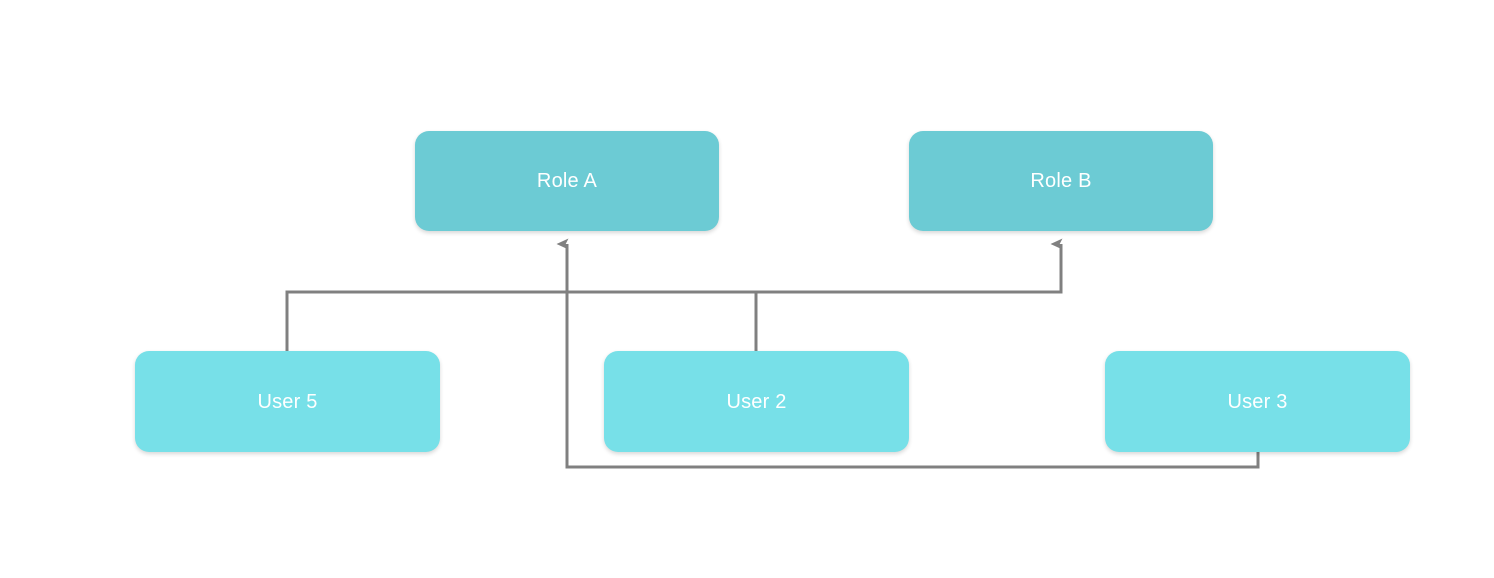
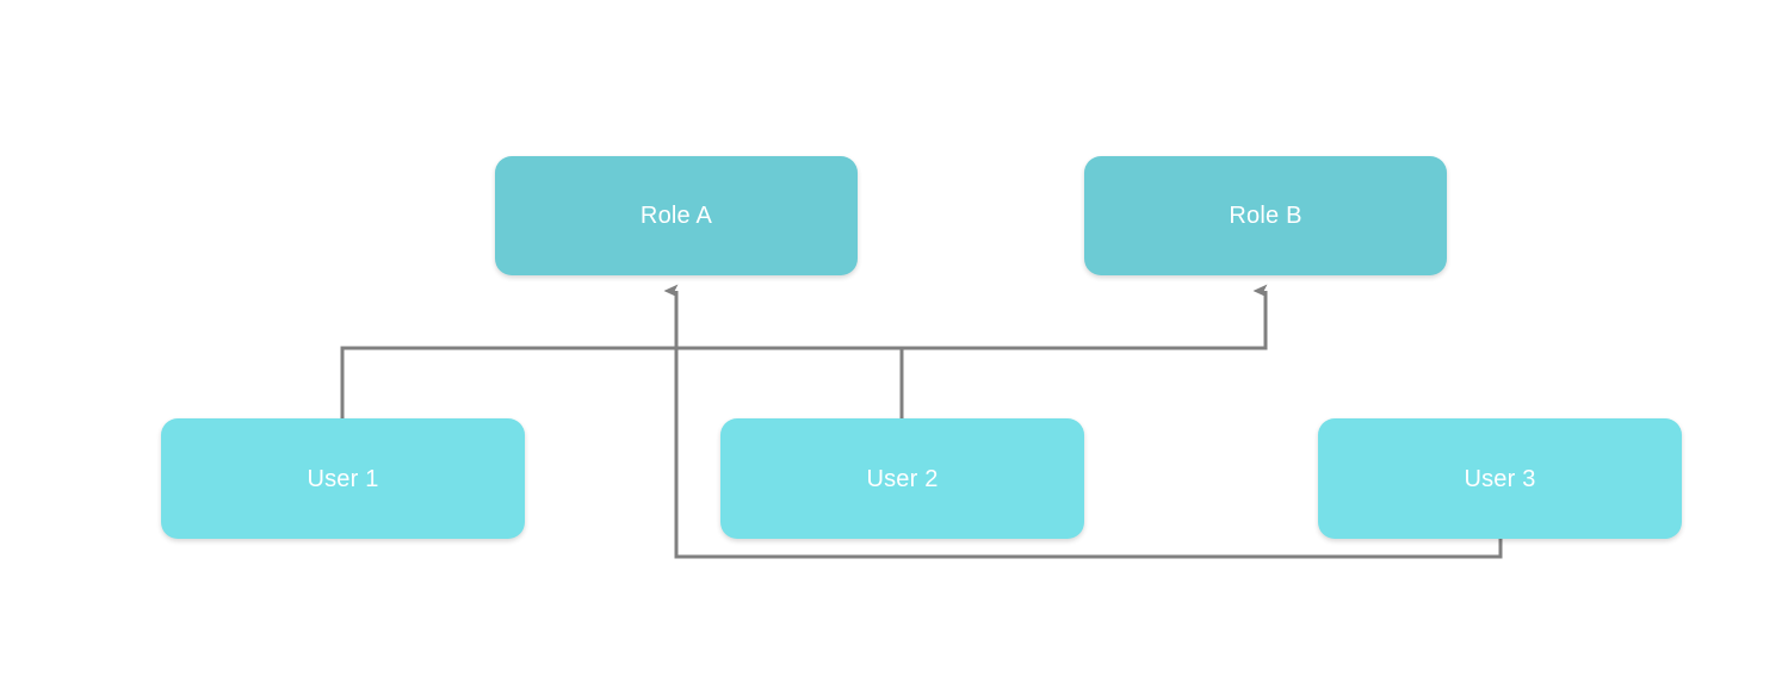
  Role A
  Role B
- User 5
+ User 1
  User 2
  User 3
